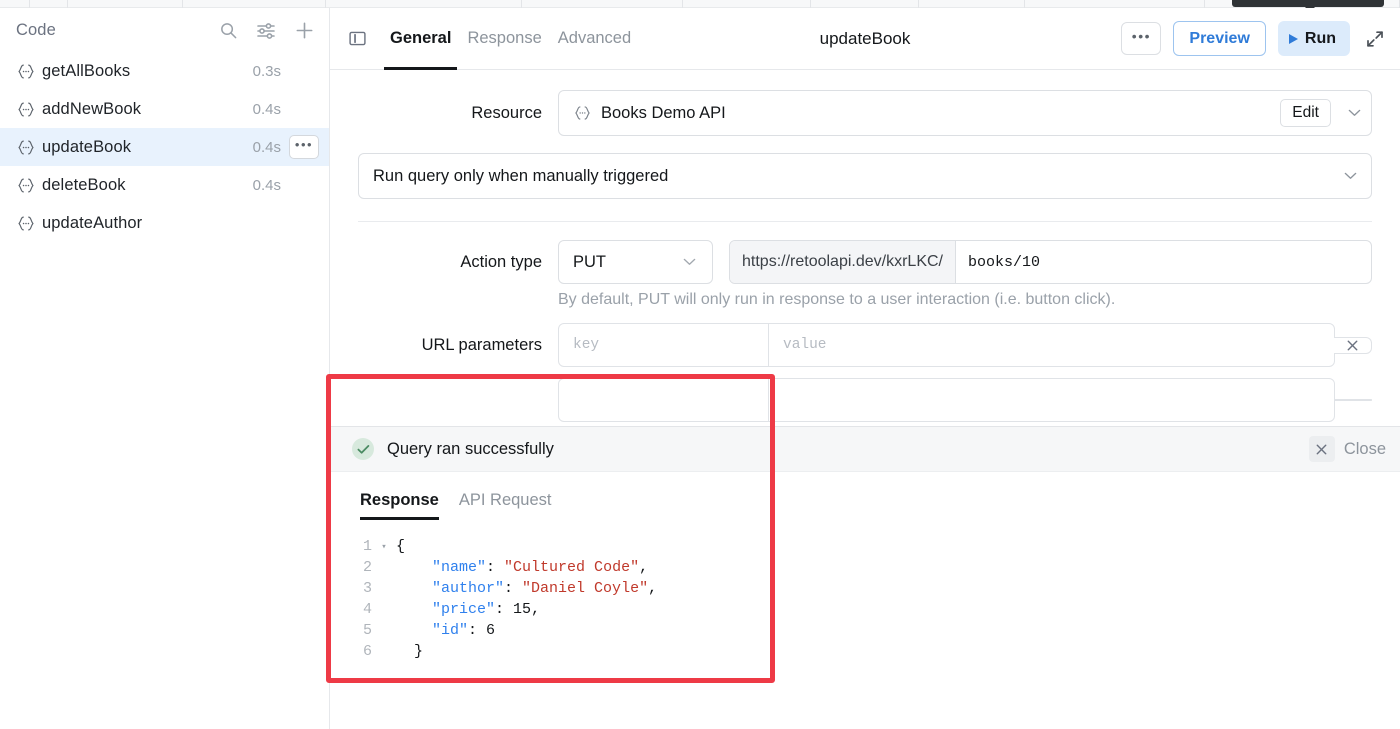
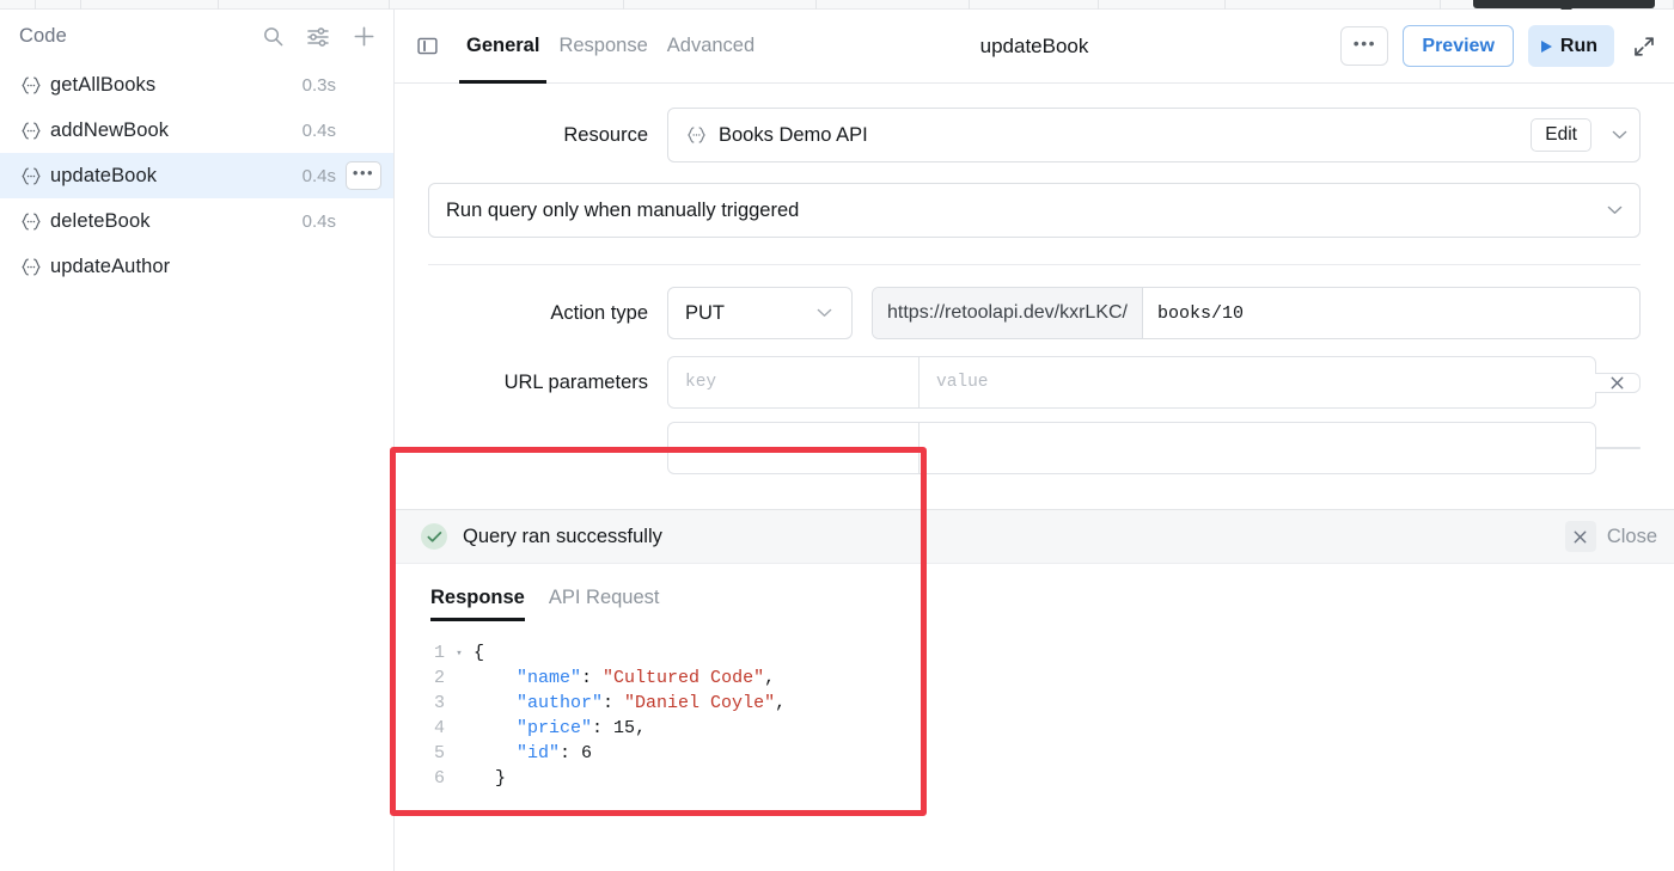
  Code
  getAllBooks
  0.3s
  addNewBook
  0.4s
  updateBook
  0.4s
  •••
  deleteBook
  0.4s
  updateAuthor
  General
  Response
  Advanced
  updateBook
  •••
  Preview
  Run
  Resource
  Books Demo API
  Edit
  Run query only when manually triggered
  Action type
  PUT
  https://retoolapi.dev/kxrLKC/
  books/10
- By default, PUT will only run in response to a user interaction (i.e. button click).
  URL parameters
  key
  value
  Query ran successfully
  Close
  Response
  API Request
  1
  ▾
  {
  2
  "name": "Cultured Code",
  3
  "author": "Daniel Coyle",
  4
  "price": 15,
  5
  "id": 6
  6
  }
